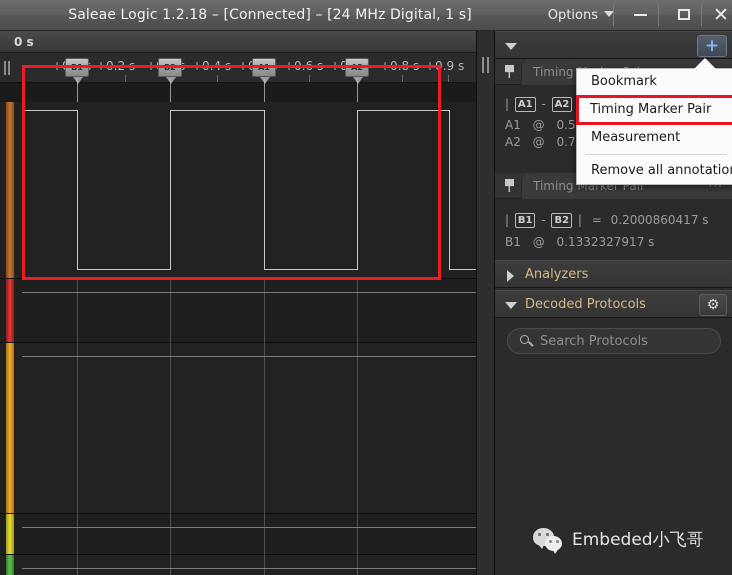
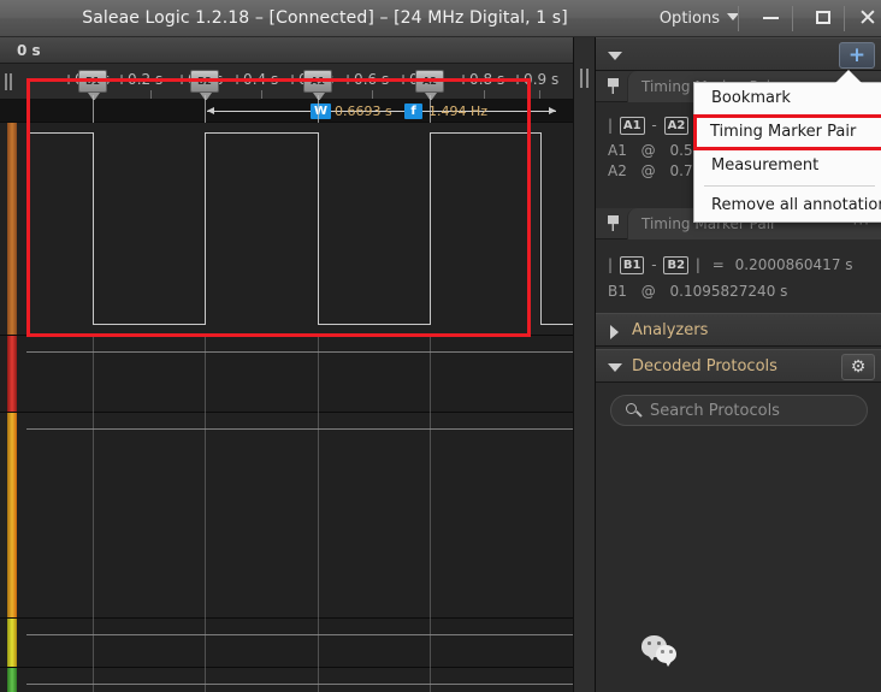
  Saleae Logic 1.2.18 – [Connected] – [24 MHz Digital, 1 s]
  Options
  ✕
  0 s
  +0.2 s
  +0.4 s
  +0.6 s
  +0.8 s
  +0.9 s
  B1
  B2
  A1
  A2
+ W
+ 0.6693 s
+ f
+ 1.494 Hz
  +
  | A1 - A2
  A1 @ 0.5
  A2 @ 0.7
  Timing Marker Pair
  ···
  | B1 - B2 | = 0.2000860417 s
- B1 @ 0.1332327917 s
+ B1 @ 0.1095827240 s
  Analyzers
  Decoded Protocols
  ⚙
  Search Protocols
  Bookmark
  Timing Marker Pair
  Measurement
  Remove all annotatio
- Embeded小飞哥
